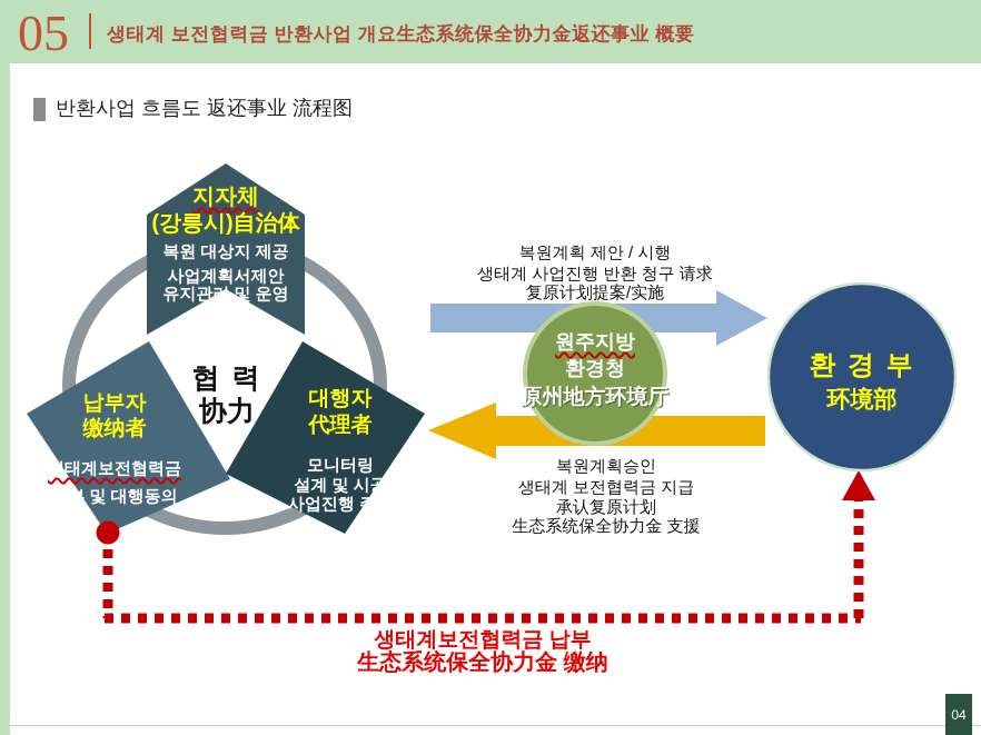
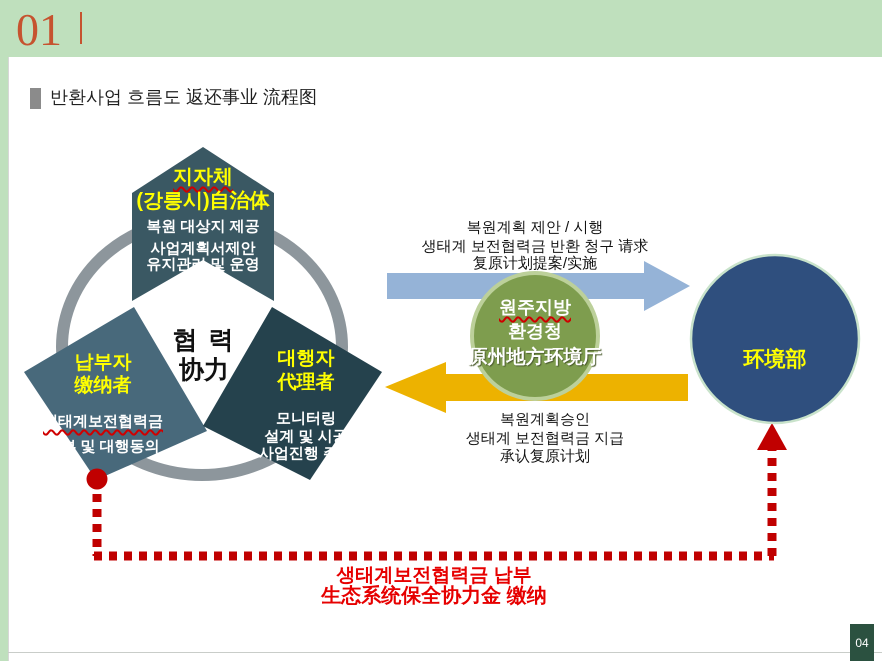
- 05
+ 01
- 생태계 보전협력금 반환사업 개요生态系统保全协力金返还事业 概要
  반환사업 흐름도 返还事业 流程图
  협 력
  协力
  지자체
  (강릉시)自治体
  복원 대상지 제공
  사업계획서제안
  유지관리 및 운영
  납부자
  缴纳者
  생태계보전협력금
  납부 및 대행동의
  대행자
  代理者
  모니터링
  설계 및 시공
  사업진행 주관
  복원계획 제안 / 시행
- 생태계 사업진행 반환 청구 请求
+ 생태계 보전협력금 반환 청구 请求
  复原计划提案/实施
  복원계획승인
  생태계 보전협력금 지급
  承认复原计划
- 生态系统保全协力金 支援
  원주지방
  환경청
  原州地方环境厅
- 환 경 부
  环境部
  생태계보전협력금 납부
  生态系统保全协力金 缴纳
  04
